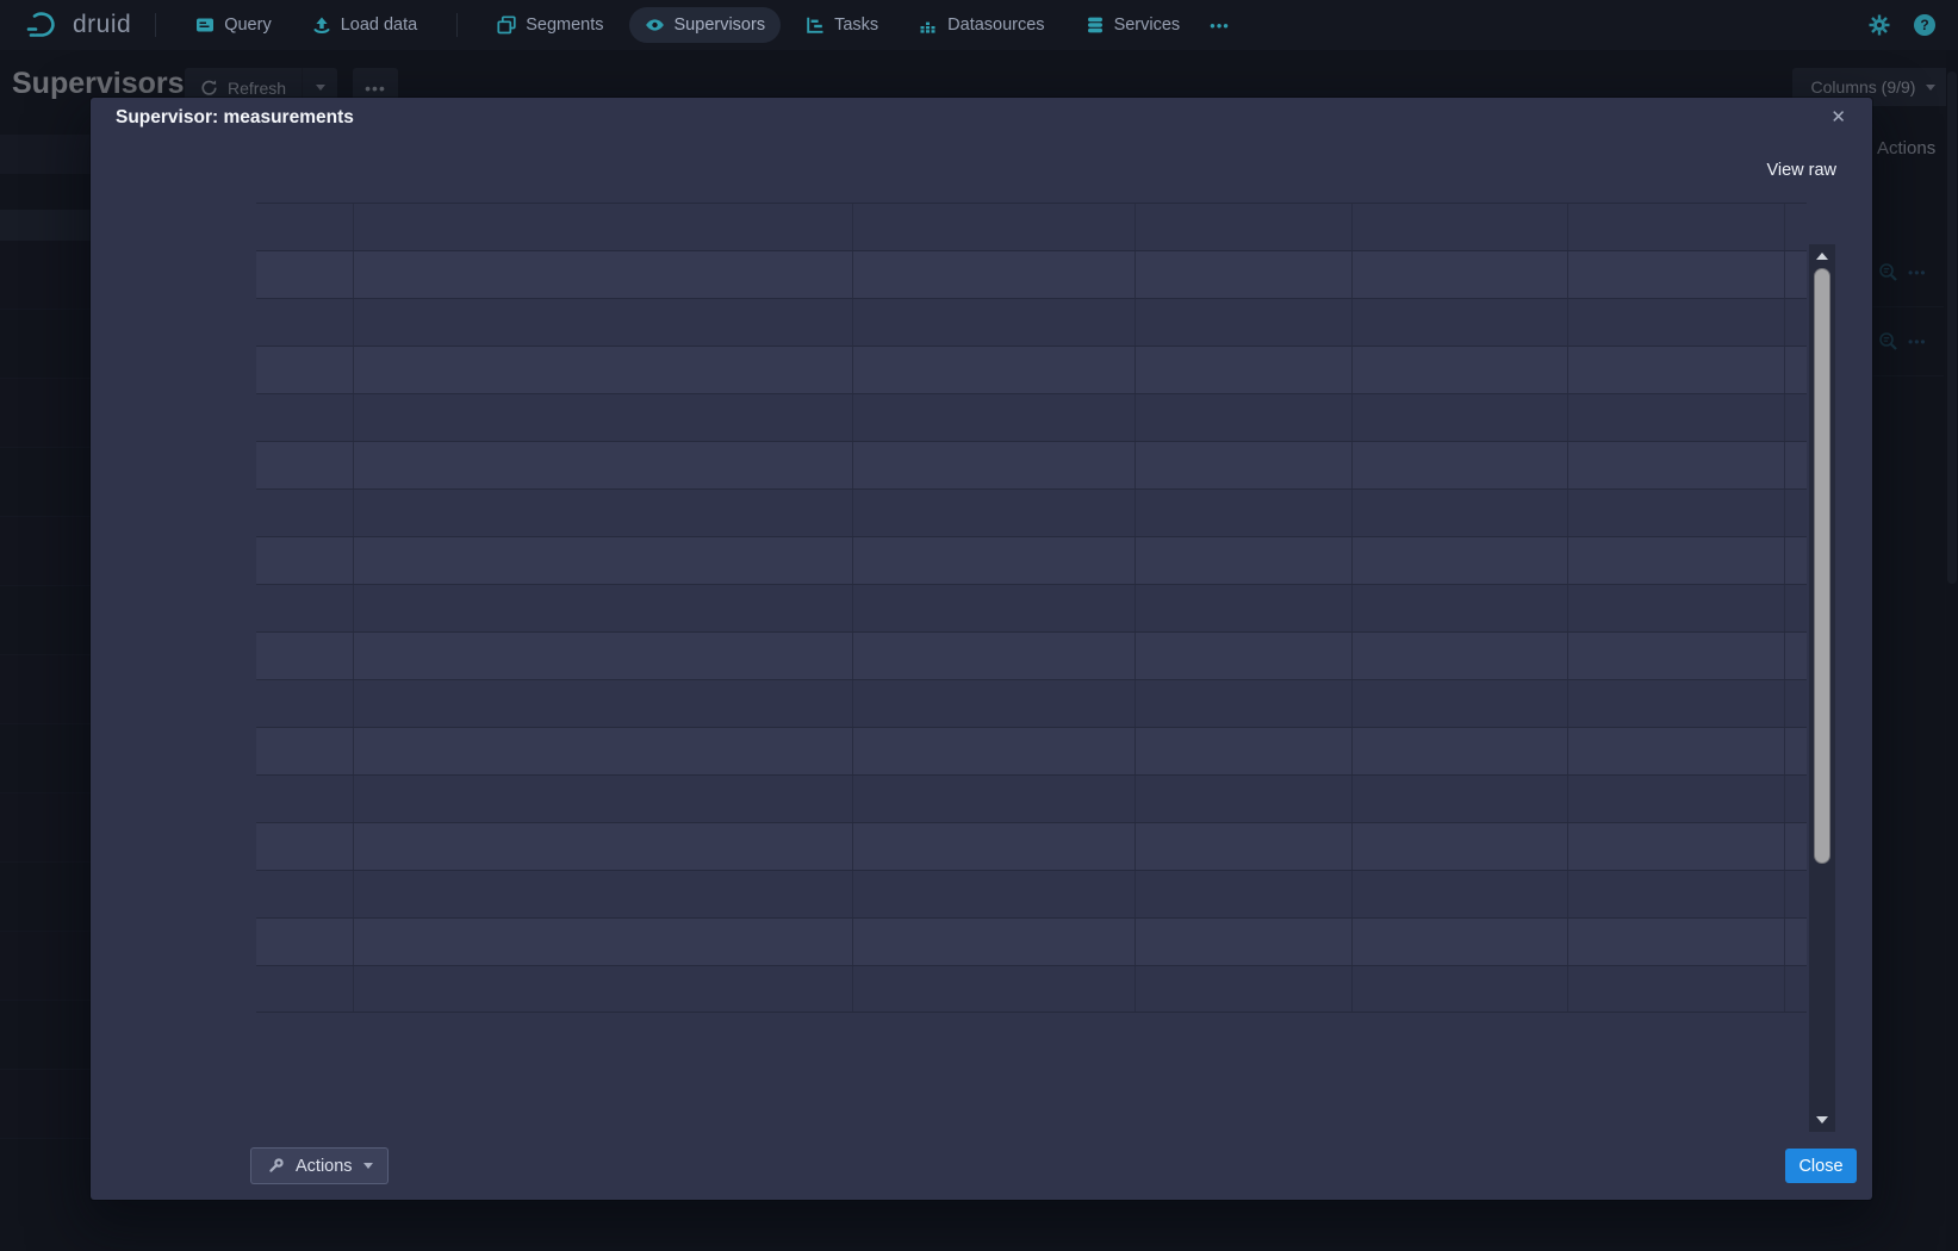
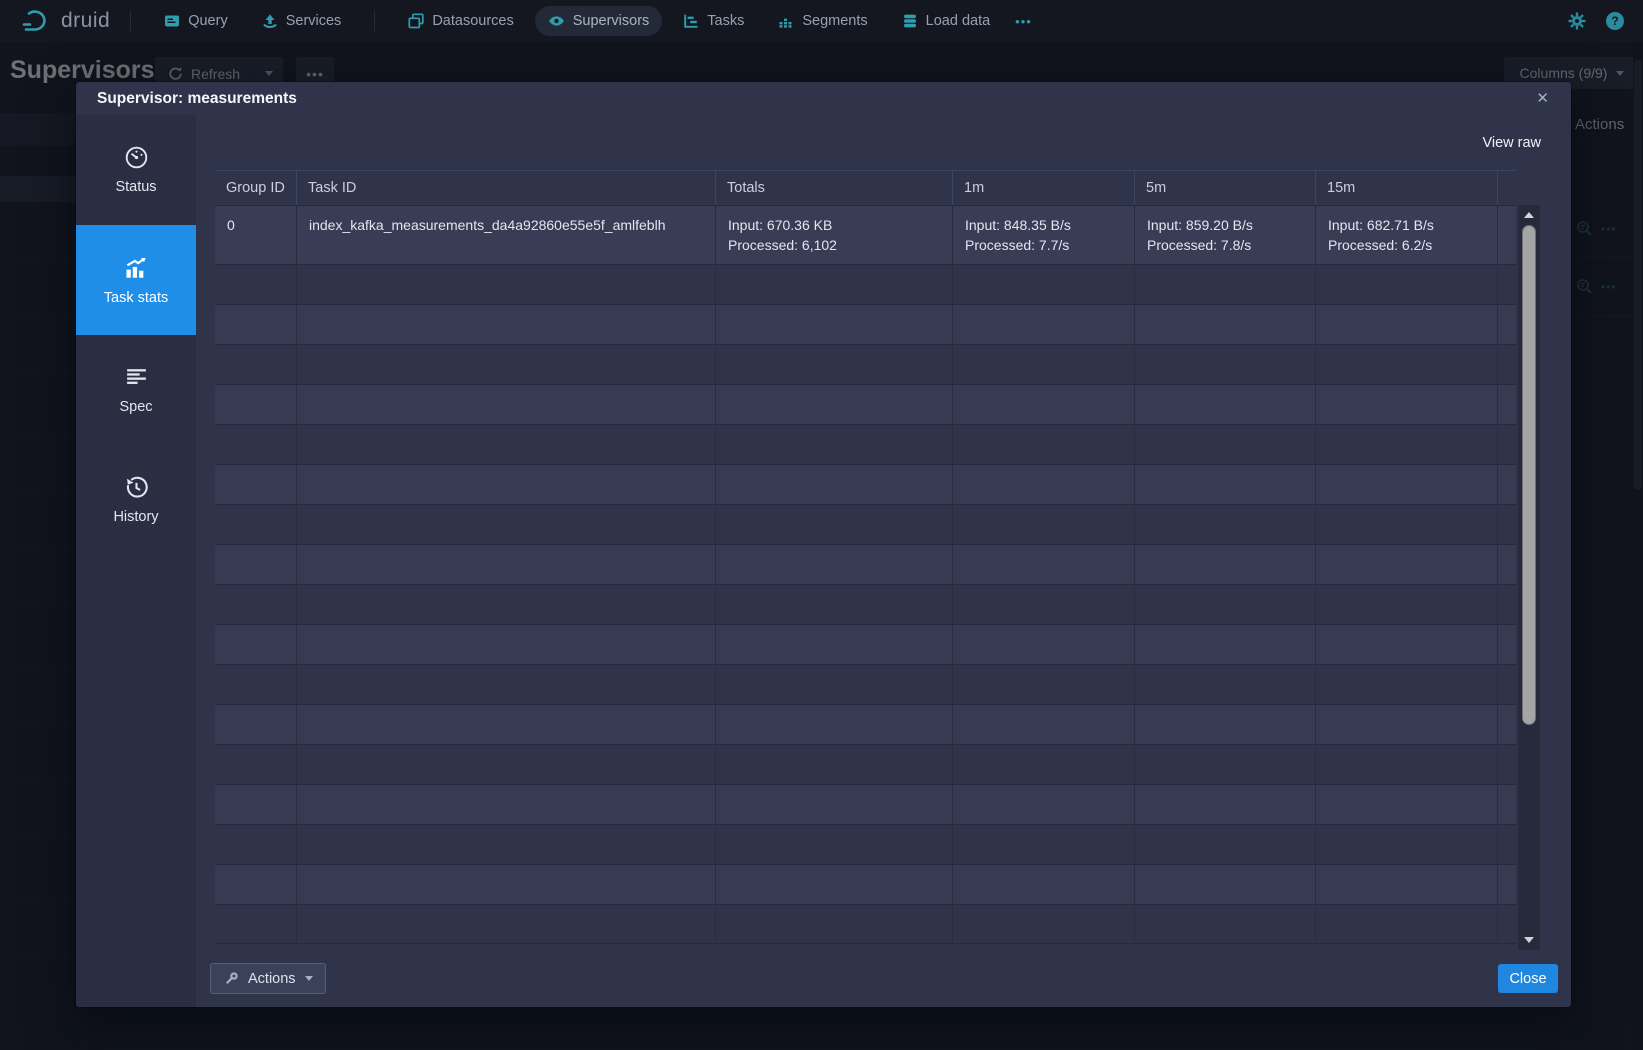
  druid
  Query
- Load data
+ Services
- Segments
+ Datasources
  Supervisors
  Tasks
- Datasources
+ Segments
- Services
+ Load data
  •••
  ?
  Supervisors
  Refresh
  •••
  Columns (9/9)
  Actions
  •••
  •••
  Supervisor: measurements
  ✕
+ Status
+ Task stats
+ Spec
+ History
  View raw
+ Group ID
+ Task ID
+ Totals
+ 1m
+ 5m
+ 15m
+ 0
+ index_kafka_measurements_da4a92860e55e5f_amlfeblh
+ Input: 670.36 KB
+ Processed: 6,102
+ Input: 848.35 B/s
+ Processed: 7.7/s
+ Input: 859.20 B/s
+ Processed: 7.8/s
+ Input: 682.71 B/s
+ Processed: 6.2/s
  Actions
  Close
